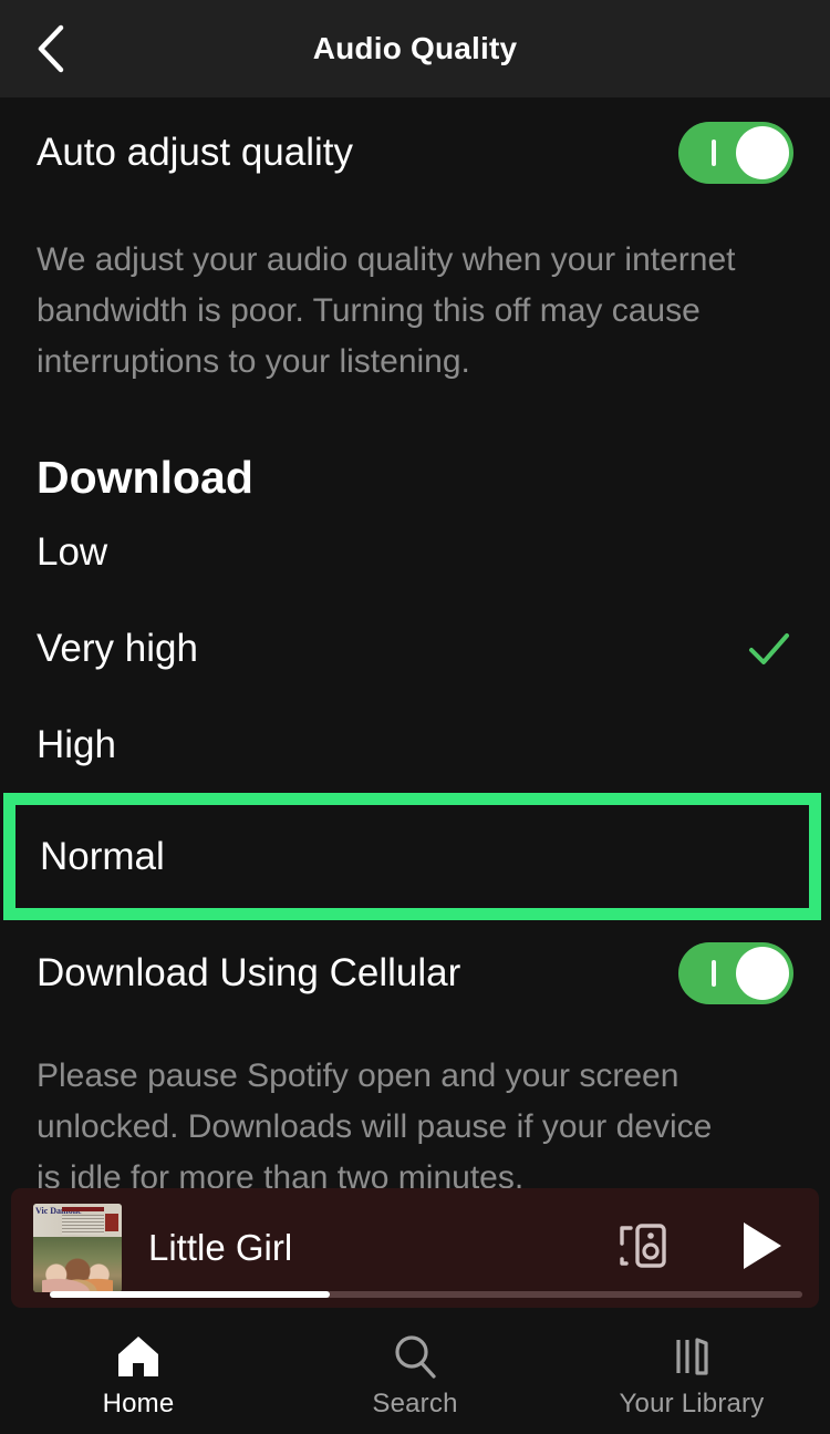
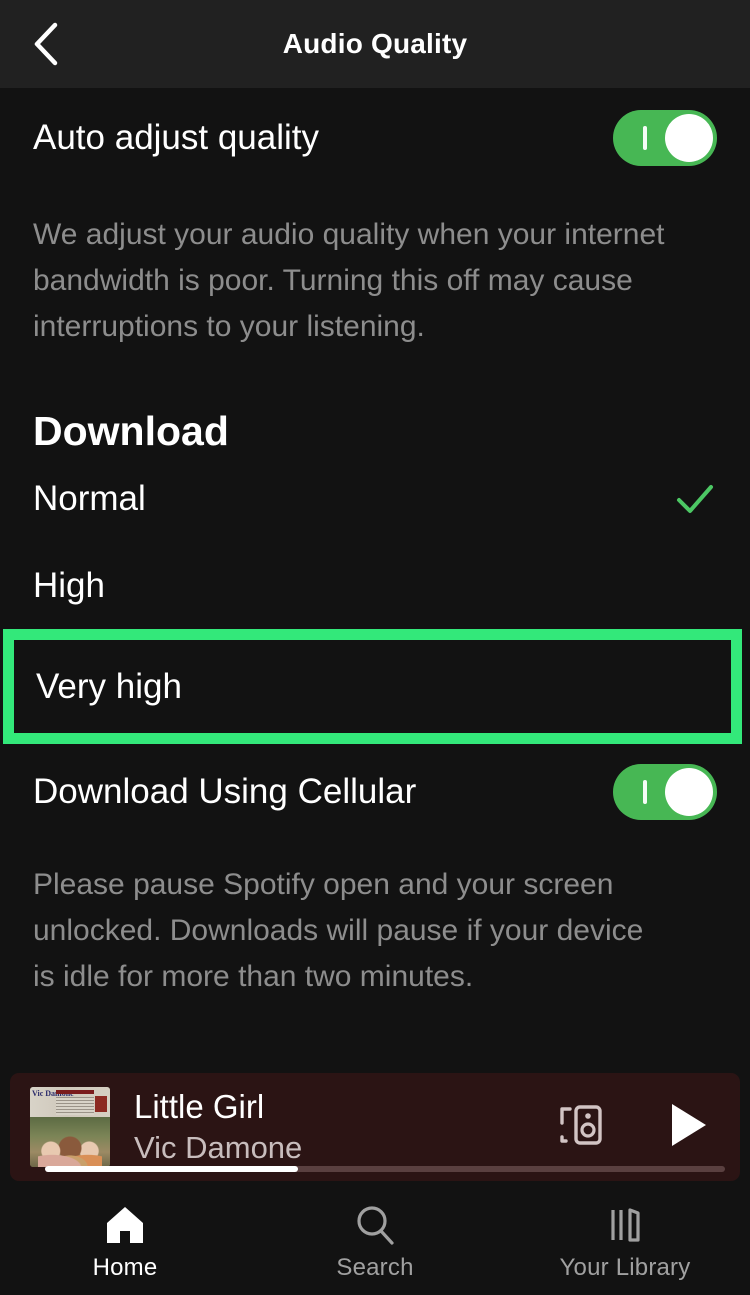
  Audio Quality
  Auto adjust quality
  We adjust your audio quality when your internet bandwidth is poor. Turning this off may cause interruptions to your listening.
  Download
- Low
- Very high
+ Normal
  High
- Normal
+ Very high
  Download Using Cellular
  Please pause Spotify open and your screen unlocked. Downloads will pause if your device is idle for more than two minutes.
  Little Girl
+ Vic Damone
  Home
  Search
  Your Library
